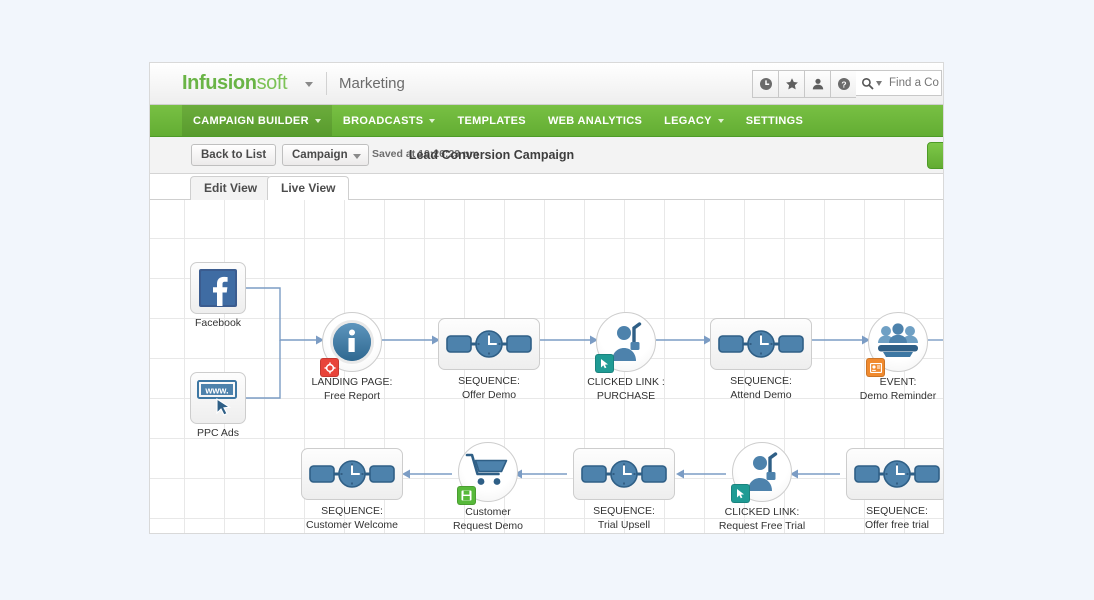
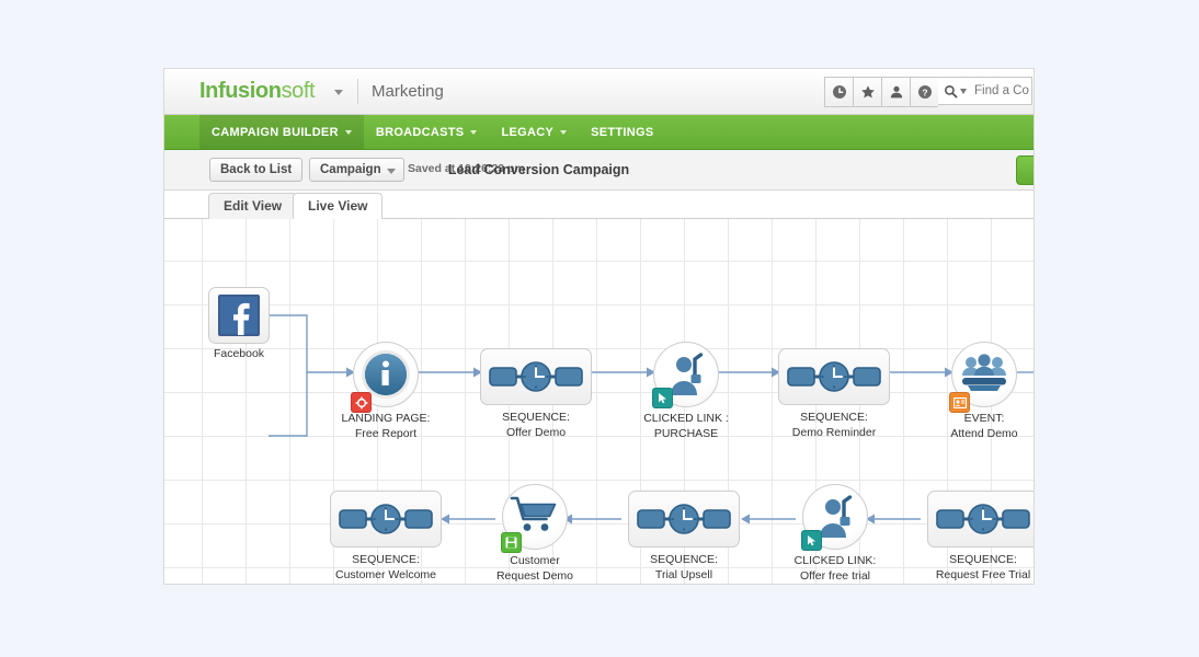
  Infusionsoft
  Marketing
  ?
  CAMPAIGN BUILDER
  BROADCASTS
- TEMPLATES
- WEB ANALYTICS
  LEGACY
  SETTINGS
  Back to List
  Campaign
  Saved at 10:26:23 pm
  Lead Conversion Campaign
  Edit View
  Live View
  Facebook
- www.
- PPC Ads
  LANDING PAGE:
  Free Report
  SEQUENCE:
  Offer Demo
  CLICKED LINK :
  PURCHASE
  SEQUENCE:
- Attend Demo
+ Demo Reminder
  EVENT:
- Demo Reminder
+ Attend Demo
  SEQUENCE:
  Customer Welcome
  Customer
  Request Demo
  SEQUENCE:
  Trial Upsell
  CLICKED LINK:
- Request Free Trial
+ Offer free trial
  SEQUENCE:
- Offer free trial
+ Request Free Trial
